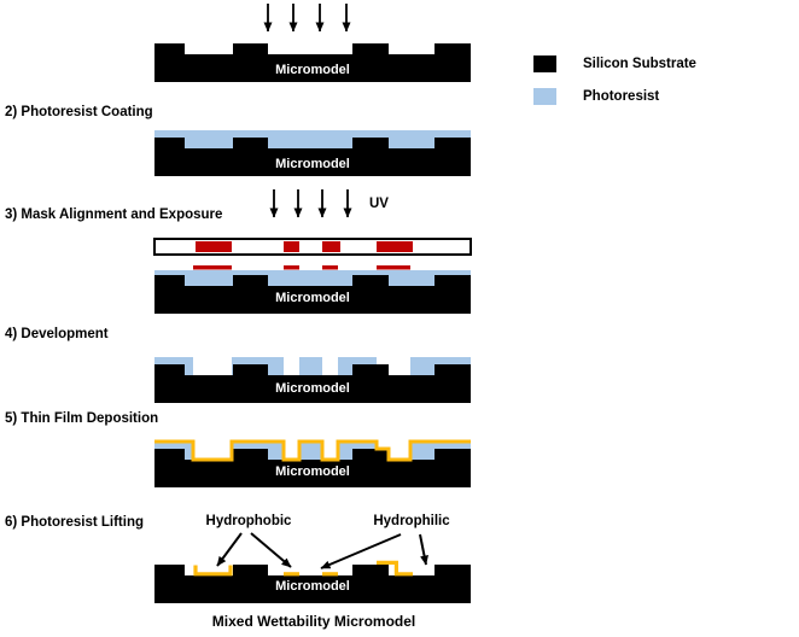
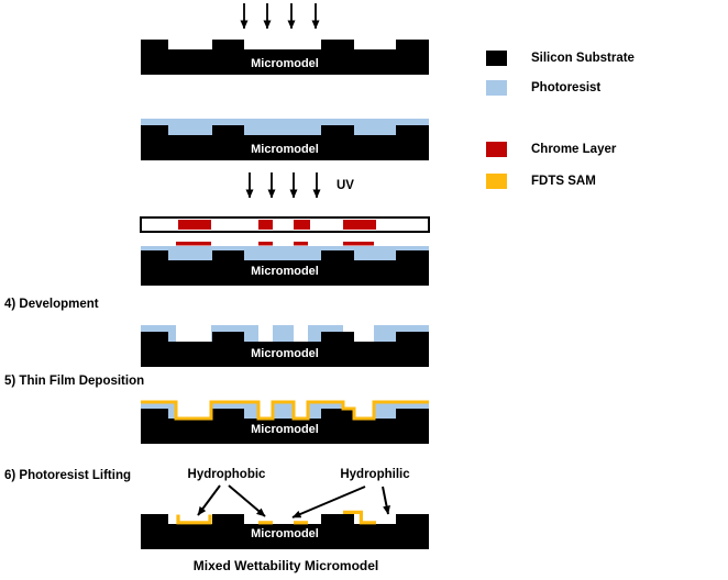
- 2) Photoresist Coating
- 3) Mask Alignment and Exposure
  4) Development
  5) Thin Film Deposition
  6) Photoresist Lifting
  Micromodel
  Micromodel
  Micromodel
  Micromodel
  Micromodel
  Micromodel
  UV
  Hydrophobic
  Hydrophilic
  Mixed Wettability Micromodel
  Silicon Substrate
  Photoresist
+ Chrome Layer
+ FDTS SAM
